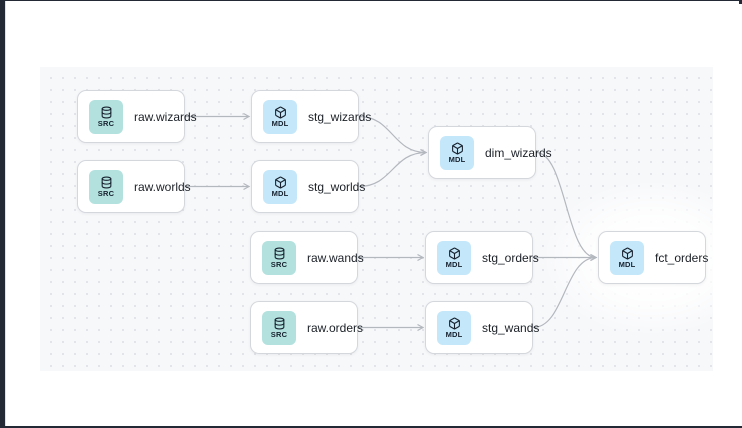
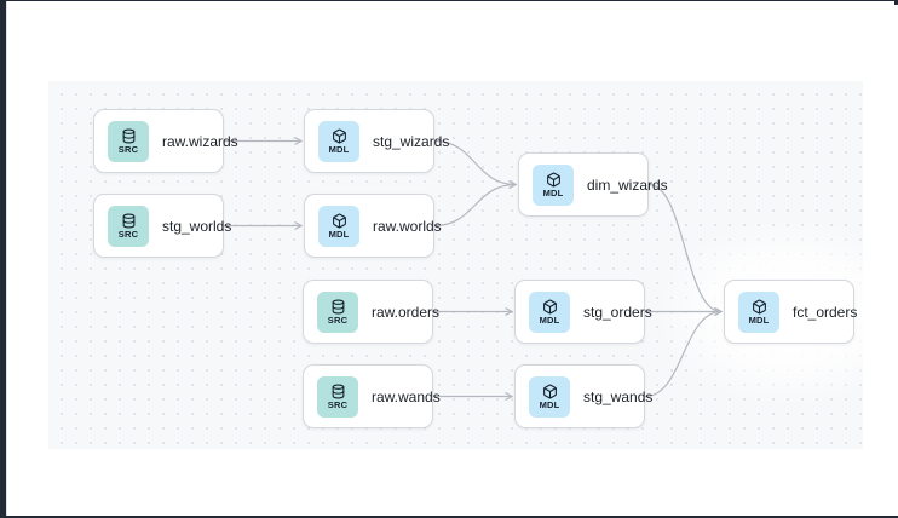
  SRC
  raw.wizards
  MDL
  stg_wizards
  SRC
- raw.worlds
+ stg_worlds
  MDL
- stg_worlds
+ raw.worlds
  MDL
  dim_wizards
  SRC
- raw.wands
+ raw.orders
  MDL
  stg_orders
  SRC
- raw.orders
+ raw.wands
  MDL
  stg_wands
  MDL
  fct_orders
